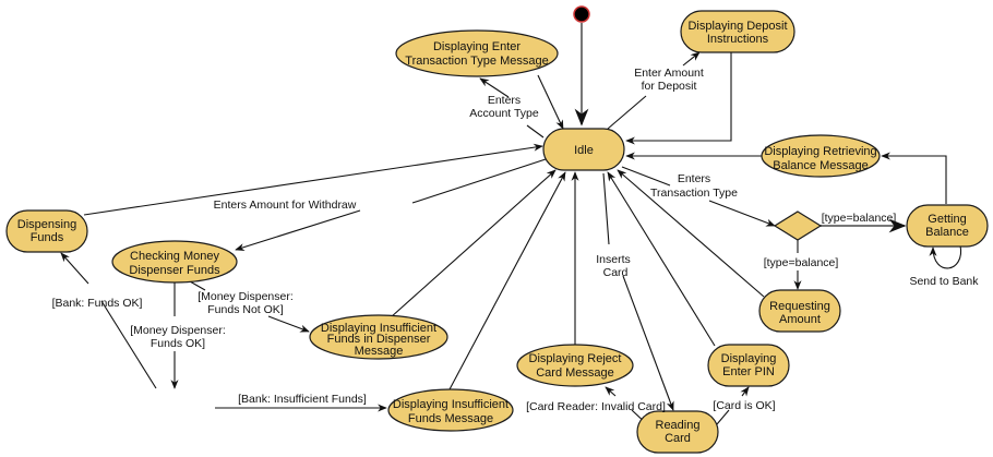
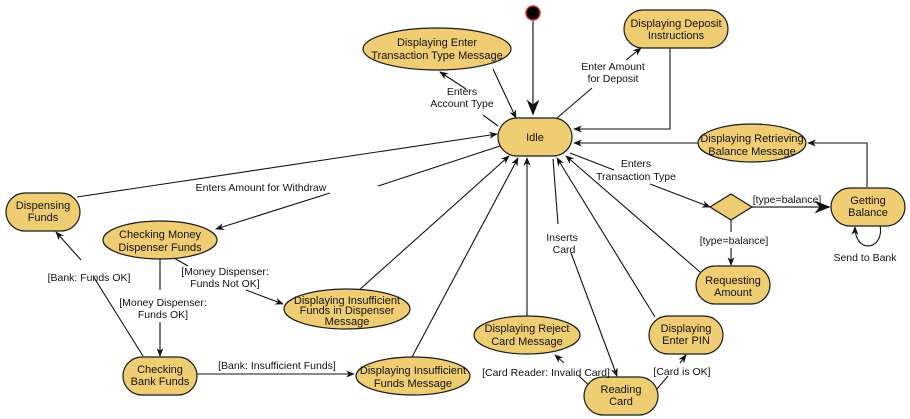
  Idle
  Displaying Enter
  Transaction Type Message
  Displaying Deposit
  Instructions
  Displaying Retrieving
  Balance Message
  Getting
  Balance
  Requesting
  Amount
  Dispensing
  Funds
  Checking Money
  Dispenser Funds
  Displaying Insufficient
  Funds in Dispenser
  Message
+ Checking
+ Bank Funds
  Displaying Insufficient
  Funds Message
  Displaying Reject
  Card Message
  Displaying
  Enter PIN
  Reading
  Card
  Enters
  Account Type
  Enter Amount
  for Deposit
  Enters Amount for Withdraw
  Enters
  Transaction Type
  [type=balance]
  [type=balance]
  Send to Bank
  [Bank: Funds OK]
  [Money Dispenser:
  Funds Not OK]
  [Money Dispenser:
  Funds OK]
  [Bank: Insufficient Funds]
  Inserts
  Card
  [Card Reader: Invalid Card]
  [Card is OK]
